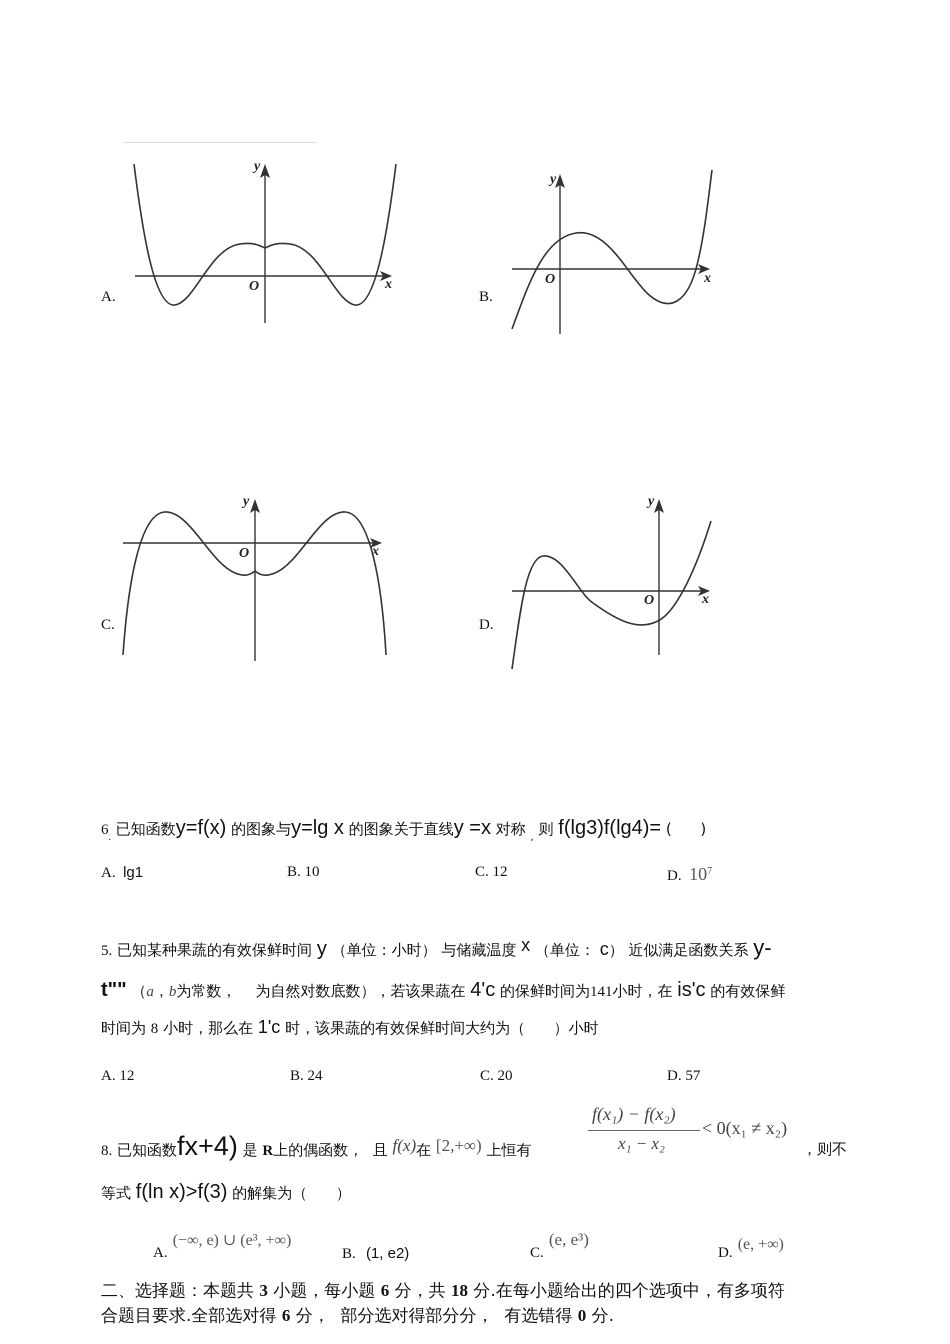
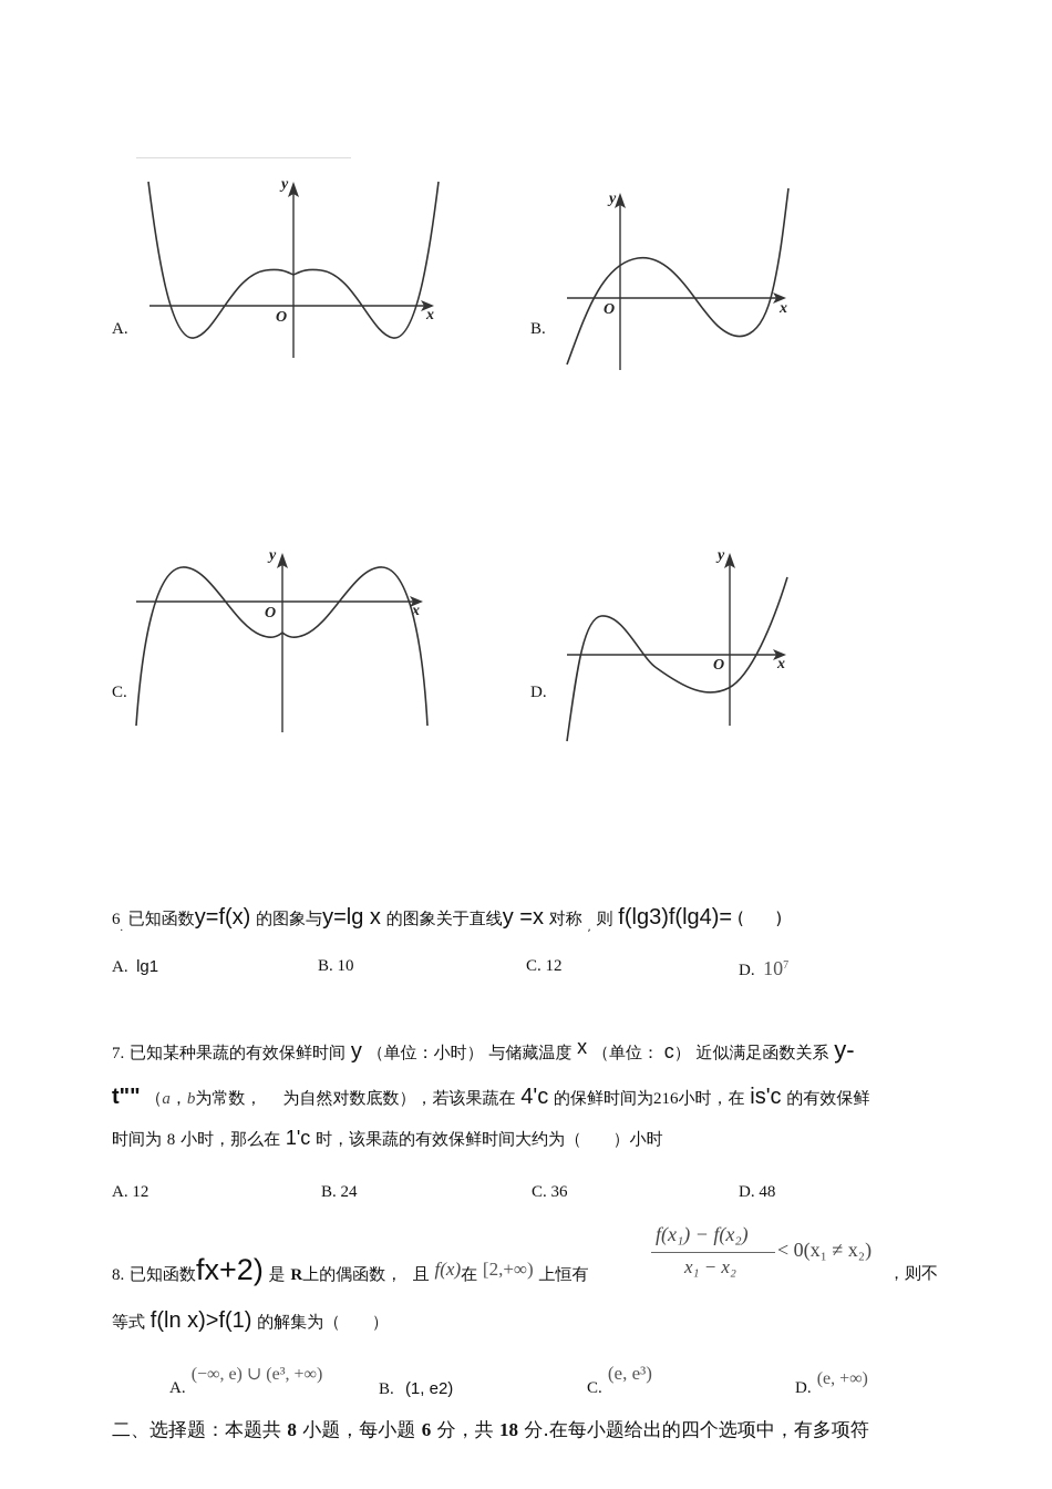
  A.
  y
  x
  O
  B.
  y
  x
  O
  C.
  y
  x
  O
  D.
  y
  x
  O
  6. 已知函数y=f(x) 的图象与y=lg x 的图象关于直线y =x 对称 , 则 f(lg3)f(lg4)= ( )
  A. lg1
  B. 10
  C. 12
  D. 107
- 5. 已知某种果蔬的有效保鲜时间 y （单位：小时） 与储藏温度 x （单位： c） 近似满足函数关系 y-
+ 7. 已知某种果蔬的有效保鲜时间 y （单位：小时） 与储藏温度 x （单位： c） 近似满足函数关系 y-
- t"" （a，b为常数， 为自然对数底数），若该果蔬在 4'c 的保鲜时间为141小时，在 is'c 的有效保鲜
+ t"" （a，b为常数， 为自然对数底数），若该果蔬在 4'c 的保鲜时间为216小时，在 is'c 的有效保鲜
  时间为 8 小时，那么在 1'c 时，该果蔬的有效保鲜时间大约为（ ）小时
  A. 12
  B. 24
- C. 20
+ C. 36
- D. 57
+ D. 48
- 8. 已知函数fx+4) 是 R上的偶函数， 且 f(x)在 [2,+∞) 上恒有
+ 8. 已知函数fx+2) 是 R上的偶函数， 且 f(x)在 [2,+∞) 上恒有
  f(x₁) − f(x₂)
  x₁ − x₂
  < 0(x₁ ≠ x₂)
  ，则不
- 等式 f(ln x)>f(3) 的解集为（ ）
+ 等式 f(ln x)>f(1) 的解集为（ ）
  A. (−∞, e) ∪ (e³, +∞)
  B. (1, e2)
  C. (e, e³)
  D. (e, +∞)
- 二、选择题：本题共 3 小题，每小题 6 分，共 18 分.在每小题给出的四个选项中，有多项符
+ 二、选择题：本题共 8 小题，每小题 6 分，共 18 分.在每小题给出的四个选项中，有多项符
- 合题目要求.全部选对得 6 分， 部分选对得部分分， 有选错得 0 分.
